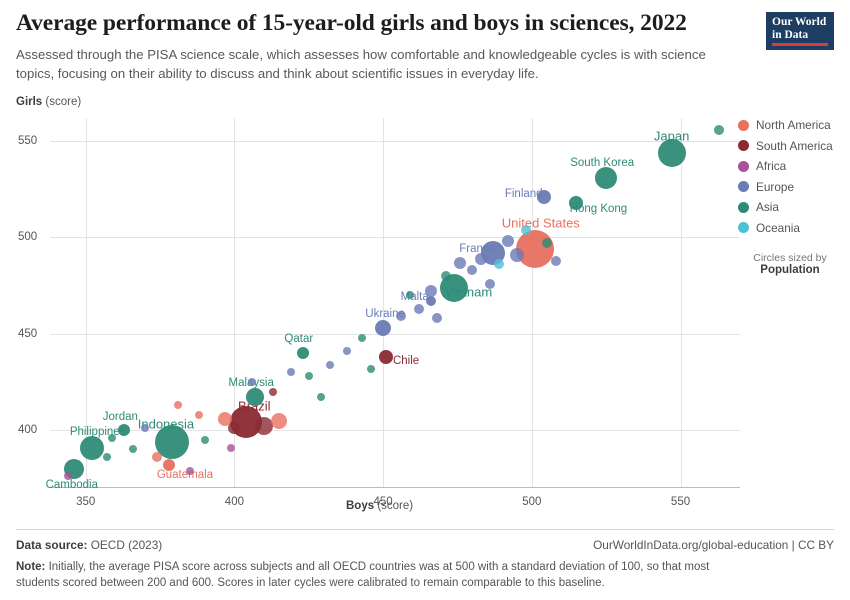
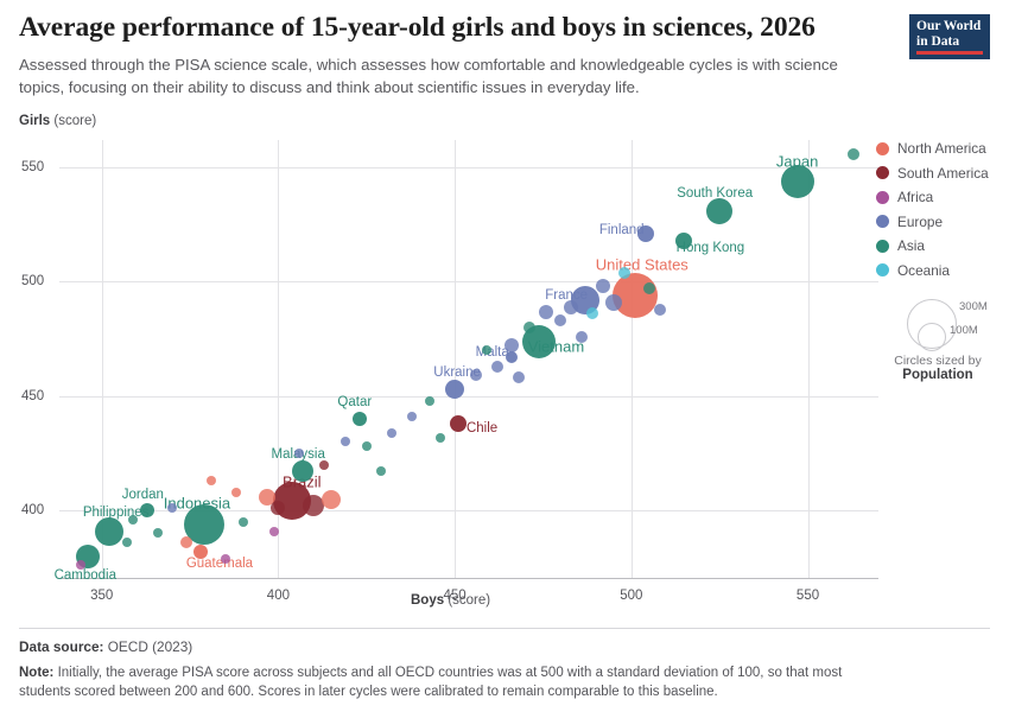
- Average performance of 15-year-old girls and boys in sciences, 2022
+ Average performance of 15-year-old girls and boys in sciences, 2026
  Assessed through the PISA science scale, which assesses how comfortable and knowledgeable cycles is with science topics, focusing on their ability to discuss and think about scientific issues in everyday life.
  Our World
  in Data
  Girls (score)
  Boys (score)
  350
  400
  450
  500
  550
  400
  450
  500
  550
  Cambodia
  Philippine
  Guatemala
  Indonesia
  Jordan
  Brazil
  Malaysia
  Qatar
  Chile
  Ukraine
  Malta
  Vietnam
  France
  United States
  Finland
  Hong Kong
  South Korea
  Japan
  North America
  South America
  Africa
  Europe
  Asia
  Oceania
+ 300M
+ 100M
  Circles sized by
  Population
  Data source: OECD (2023)
- OurWorldInData.org/global-education | CC BY
  Note: Initially, the average PISA score across subjects and all OECD countries was at 500 with a standard deviation of 100, so that most students scored between 200 and 600. Scores in later cycles were calibrated to remain comparable to this baseline.
